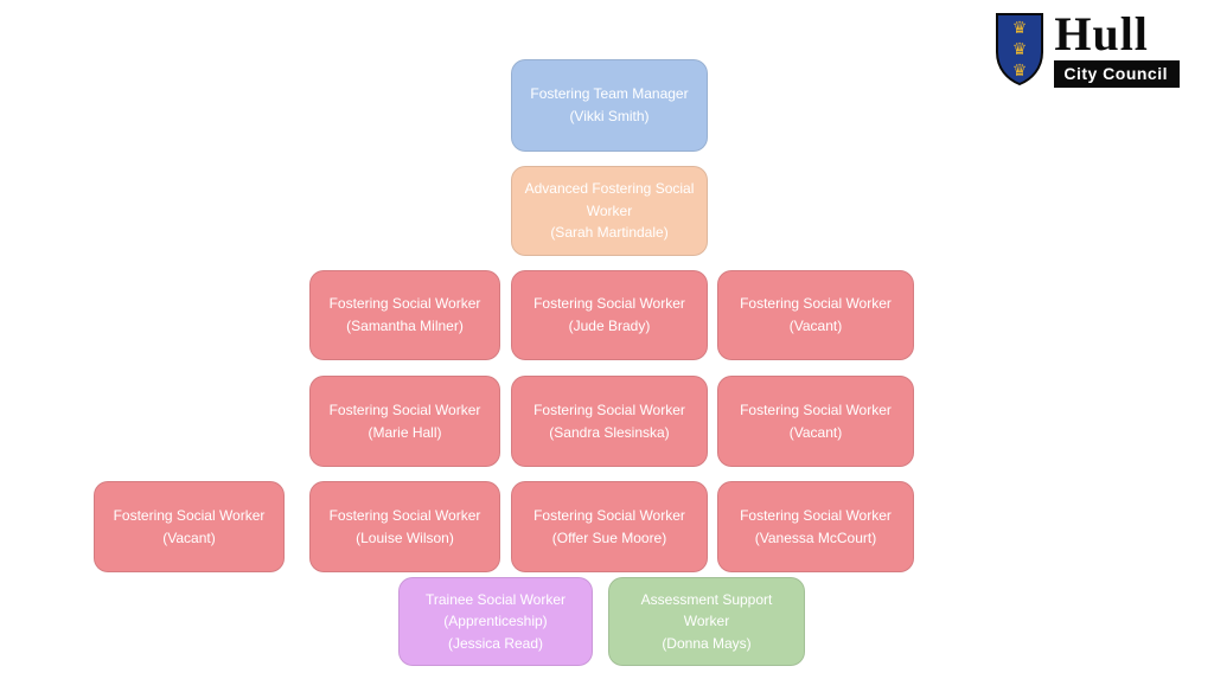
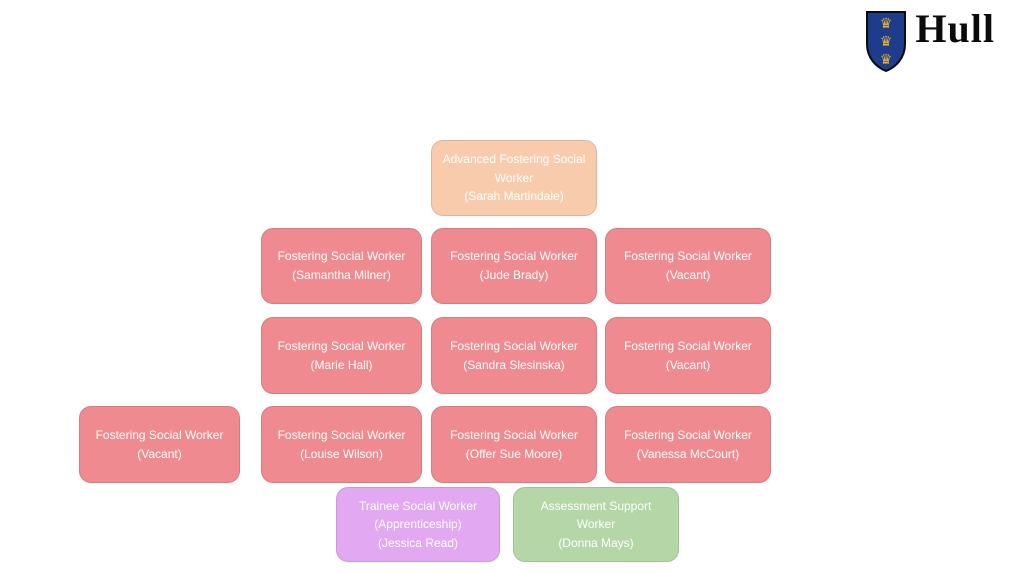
  ♛
  ♛
  ♛
  Hull
- City Council
- Fostering Team Manager
- (Vikki Smith)
  Advanced Fostering Social
  Worker
  (Sarah Martindale)
  Fostering Social Worker
  (Samantha Milner)
  Fostering Social Worker
  (Jude Brady)
  Fostering Social Worker
  (Vacant)
  Fostering Social Worker
  (Marie Hall)
  Fostering Social Worker
  (Sandra Slesinska)
  Fostering Social Worker
  (Vacant)
  Fostering Social Worker
  (Vacant)
  Fostering Social Worker
  (Louise Wilson)
  Fostering Social Worker
  (Offer Sue Moore)
  Fostering Social Worker
  (Vanessa McCourt)
  Trainee Social Worker
  (Apprenticeship)
  (Jessica Read)
  Assessment Support
  Worker
  (Donna Mays)
